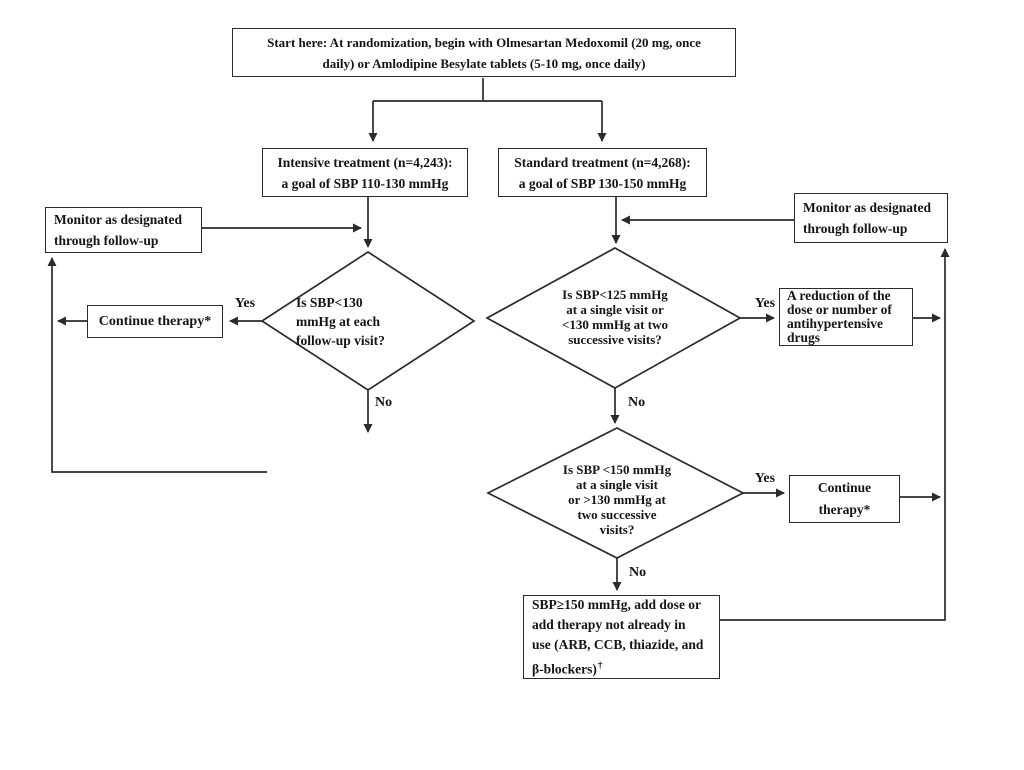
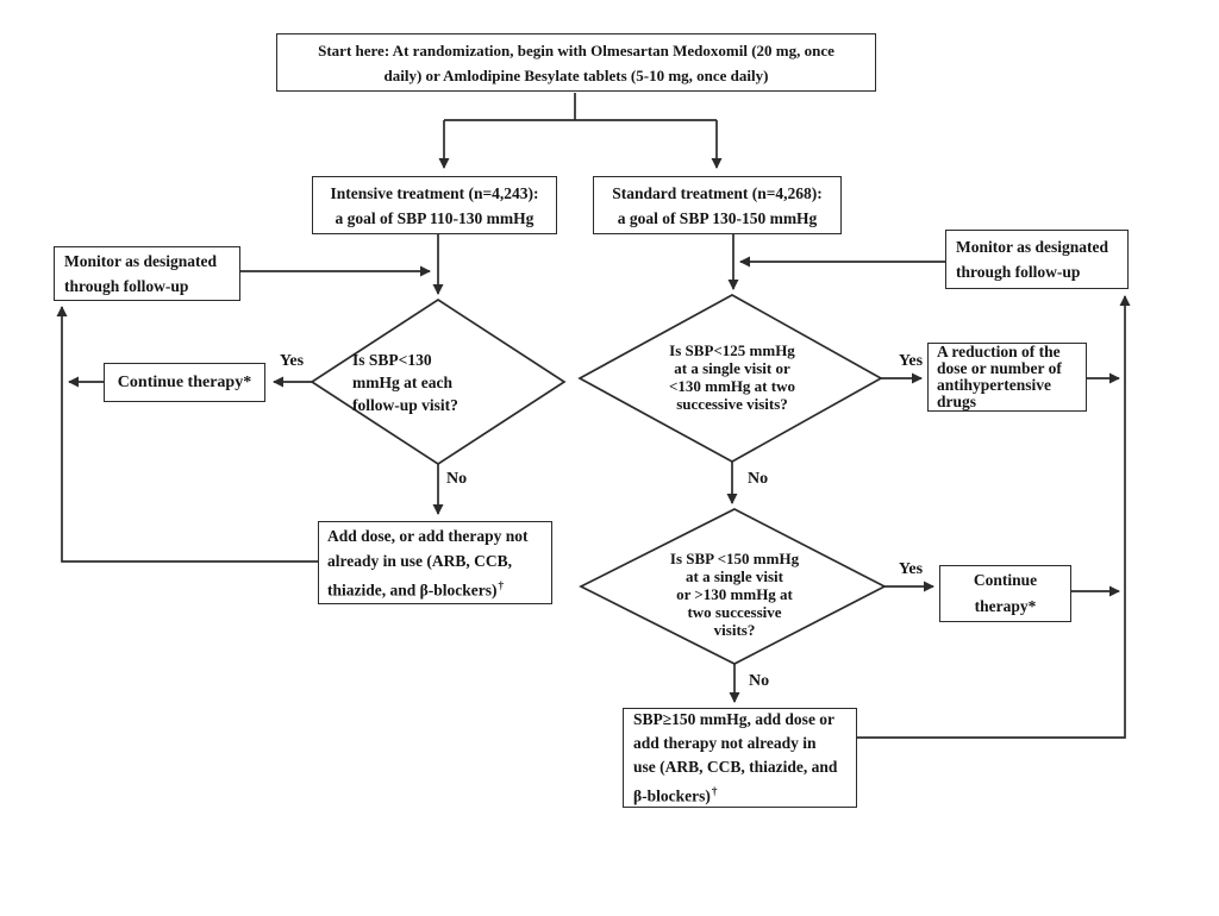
  Start here: At randomization, begin with Olmesartan Medoxomil (20 mg, once
  daily) or Amlodipine Besylate tablets (5-10 mg, once daily)
  Intensive treatment (n=4,243):
  a goal of SBP 110-130 mmHg
  Standard treatment (n=4,268):
  a goal of SBP 130-150 mmHg
  Monitor as designated
  through follow-up
  Monitor as designated
  through follow-up
  Continue therapy*
+ Add dose, or add therapy not
+ already in use (ARB, CCB,
+ thiazide, and β-blockers)†
  A reduction of the
  dose or number of
  antihypertensive
  drugs
  Continue
  therapy*
  SBP≥150 mmHg, add dose or
  add therapy not already in
  use (ARB, CCB, thiazide, and
  β-blockers)†
  Is SBP<130
  mmHg at each
  follow-up visit?
  Is SBP<125 mmHg
  at a single visit or
  <130 mmHg at two
  successive visits?
  Is SBP <150 mmHg
  at a single visit
  or >130 mmHg at
  two successive
  visits?
  Yes
  No
  Yes
  No
  Yes
  No
